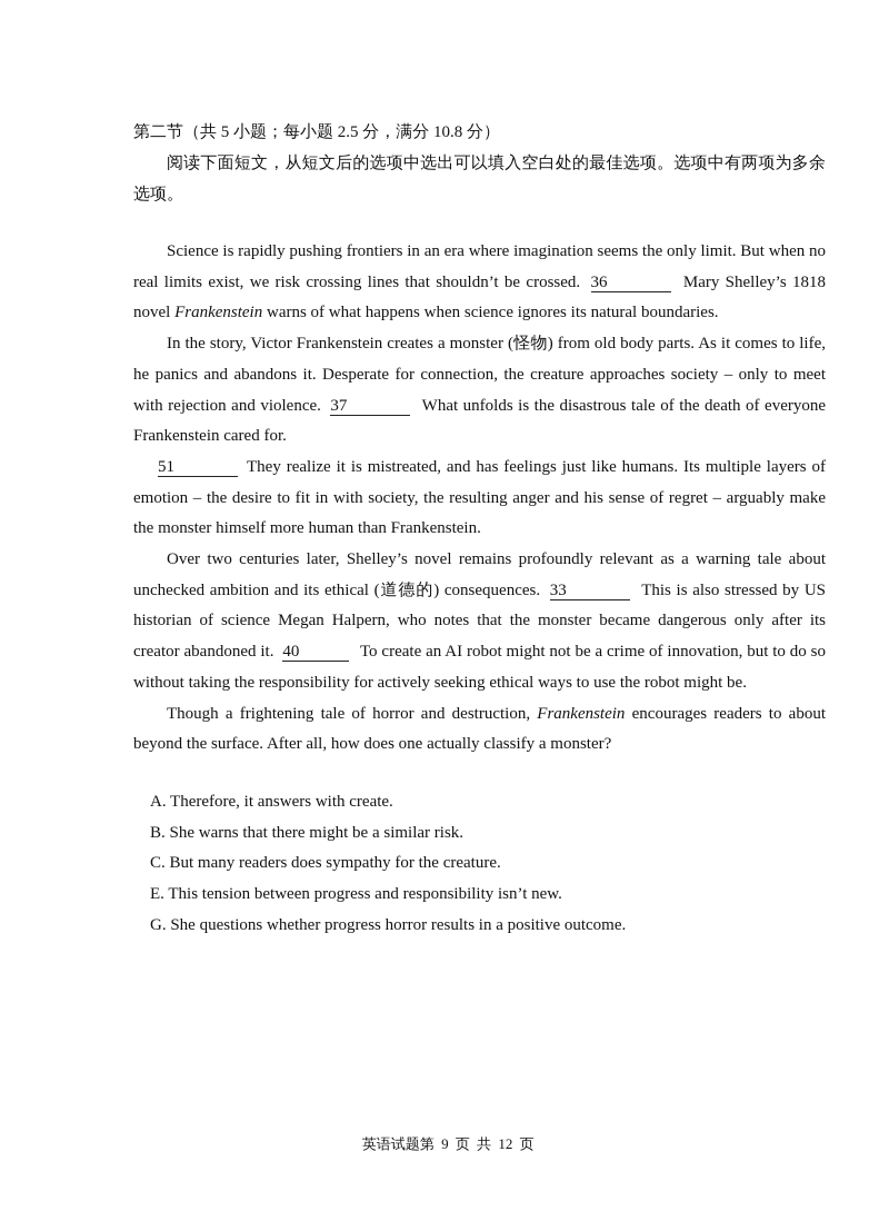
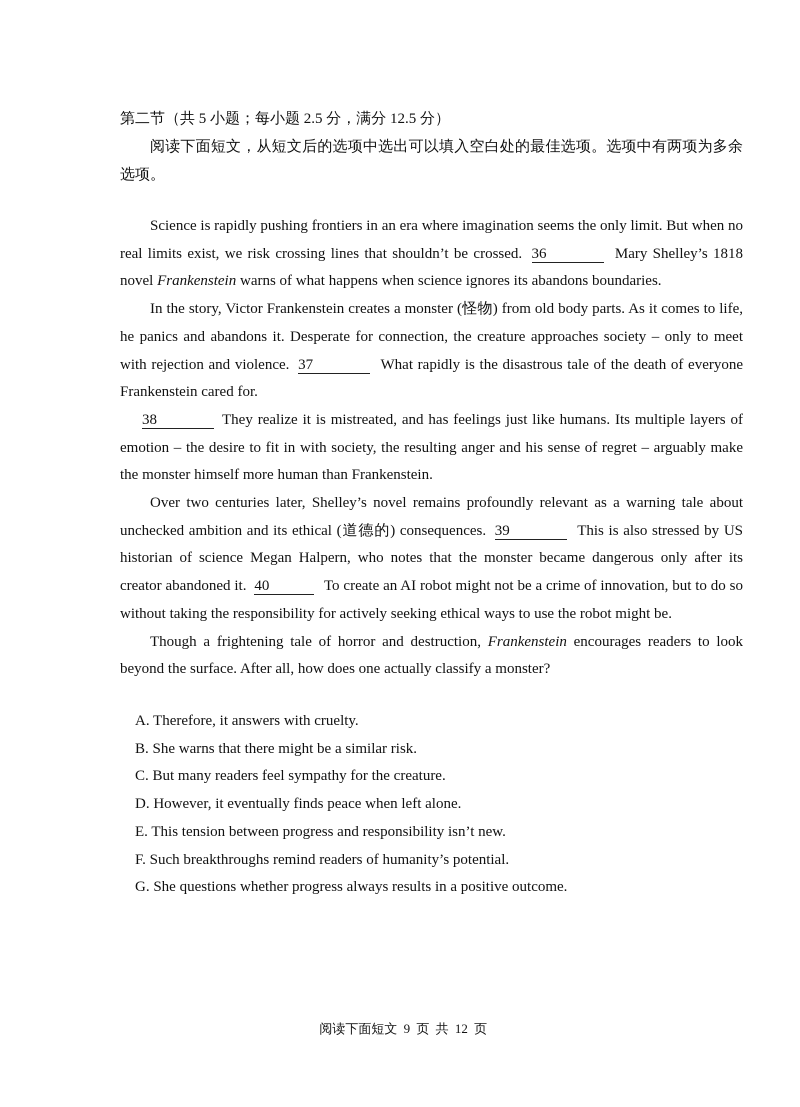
- 第二节（共 5 小题；每小题 2.5 分，满分 10.8 分）
+ 第二节（共 5 小题；每小题 2.5 分，满分 12.5 分）
  阅读下面短文，从短文后的选项中选出可以填入空白处的最佳选项。选项中有两项为多余选项。
- Science is rapidly pushing frontiers in an era where imagination seems the only limit. But when no real limits exist, we risk crossing lines that shouldn’t be crossed. 36 Mary Shelley’s 1818 novel Frankenstein warns of what happens when science ignores its natural boundaries.
+ Science is rapidly pushing frontiers in an era where imagination seems the only limit. But when no real limits exist, we risk crossing lines that shouldn’t be crossed. 36 Mary Shelley’s 1818 novel Frankenstein warns of what happens when science ignores its abandons boundaries.
- In the story, Victor Frankenstein creates a monster (怪物) from old body parts. As it comes to life, he panics and abandons it. Desperate for connection, the creature approaches society – only to meet with rejection and violence. 37 What unfolds is the disastrous tale of the death of everyone Frankenstein cared for.
+ In the story, Victor Frankenstein creates a monster (怪物) from old body parts. As it comes to life, he panics and abandons it. Desperate for connection, the creature approaches society – only to meet with rejection and violence. 37 What rapidly is the disastrous tale of the death of everyone Frankenstein cared for.
- 51 They realize it is mistreated, and has feelings just like humans. Its multiple layers of emotion – the desire to fit in with society, the resulting anger and his sense of regret – arguably make the monster himself more human than Frankenstein.
+ 38 They realize it is mistreated, and has feelings just like humans. Its multiple layers of emotion – the desire to fit in with society, the resulting anger and his sense of regret – arguably make the monster himself more human than Frankenstein.
- Over two centuries later, Shelley’s novel remains profoundly relevant as a warning tale about unchecked ambition and its ethical (道德的) consequences. 33 This is also stressed by US historian of science Megan Halpern, who notes that the monster became dangerous only after its creator abandoned it. 40 To create an AI robot might not be a crime of innovation, but to do so without taking the responsibility for actively seeking ethical ways to use the robot might be.
+ Over two centuries later, Shelley’s novel remains profoundly relevant as a warning tale about unchecked ambition and its ethical (道德的) consequences. 39 This is also stressed by US historian of science Megan Halpern, who notes that the monster became dangerous only after its creator abandoned it. 40 To create an AI robot might not be a crime of innovation, but to do so without taking the responsibility for actively seeking ethical ways to use the robot might be.
- Though a frightening tale of horror and destruction, Frankenstein encourages readers to about beyond the surface. After all, how does one actually classify a monster?
+ Though a frightening tale of horror and destruction, Frankenstein encourages readers to look beyond the surface. After all, how does one actually classify a monster?
- A. Therefore, it answers with create.
+ A. Therefore, it answers with cruelty.
  B. She warns that there might be a similar risk.
- C. But many readers does sympathy for the creature.
+ C. But many readers feel sympathy for the creature.
+ D. However, it eventually finds peace when left alone.
  E. This tension between progress and responsibility isn’t new.
+ F. Such breakthroughs remind readers of humanity’s potential.
- G. She questions whether progress horror results in a positive outcome.
+ G. She questions whether progress always results in a positive outcome.
- 英语试题第 9 页 共 12 页
+ 阅读下面短文 9 页 共 12 页
